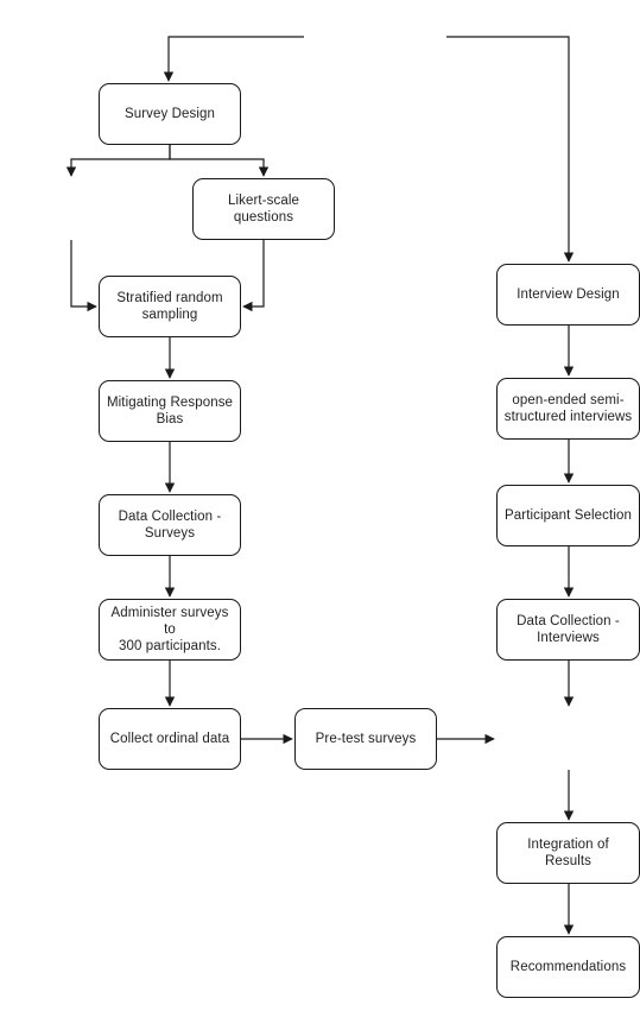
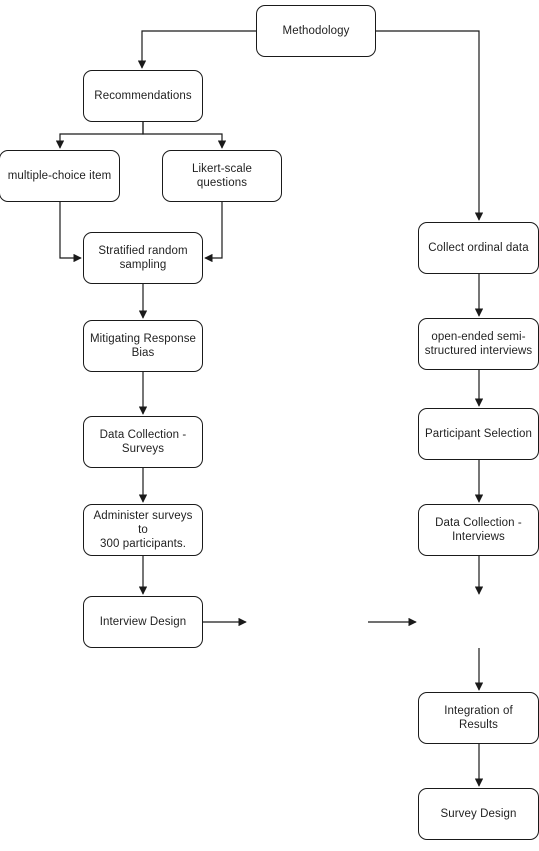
+ Methodology
- Survey Design
+ Recommendations
+ multiple-choice item
  Likert-scale
  questions
  Stratified random
  sampling
  Mitigating Response
  Bias
  Data Collection -
  Surveys
  Administer surveys to
  300 participants.
- Collect ordinal data
+ Interview Design
- Pre-test surveys
- Interview Design
+ Collect ordinal data
  open-ended semi-
  structured interviews
  Participant Selection
  Data Collection -
  Interviews
  Integration of Results
- Recommendations
+ Survey Design
